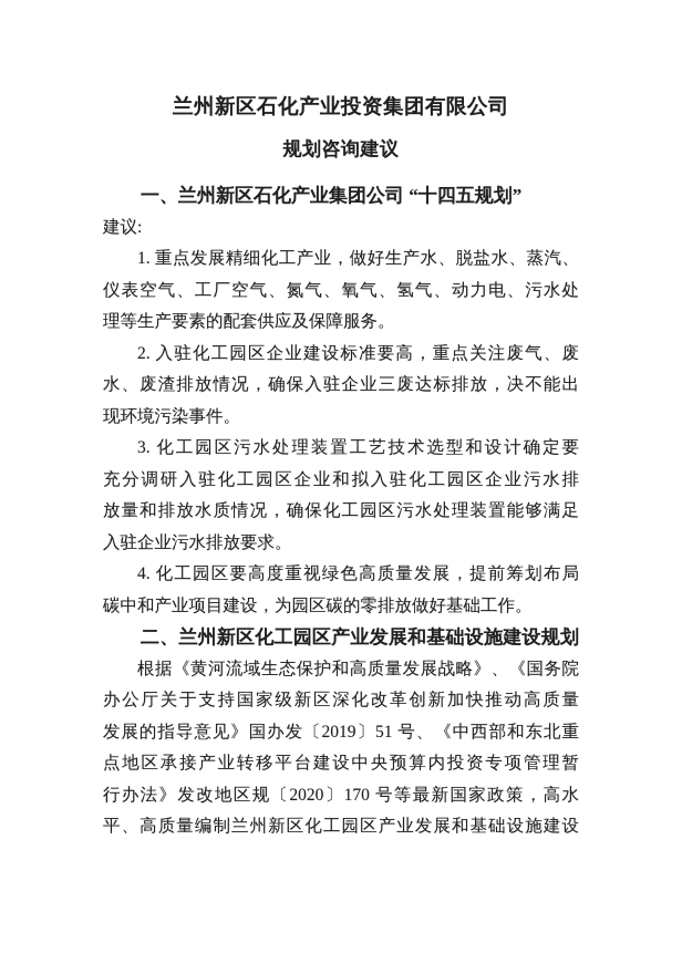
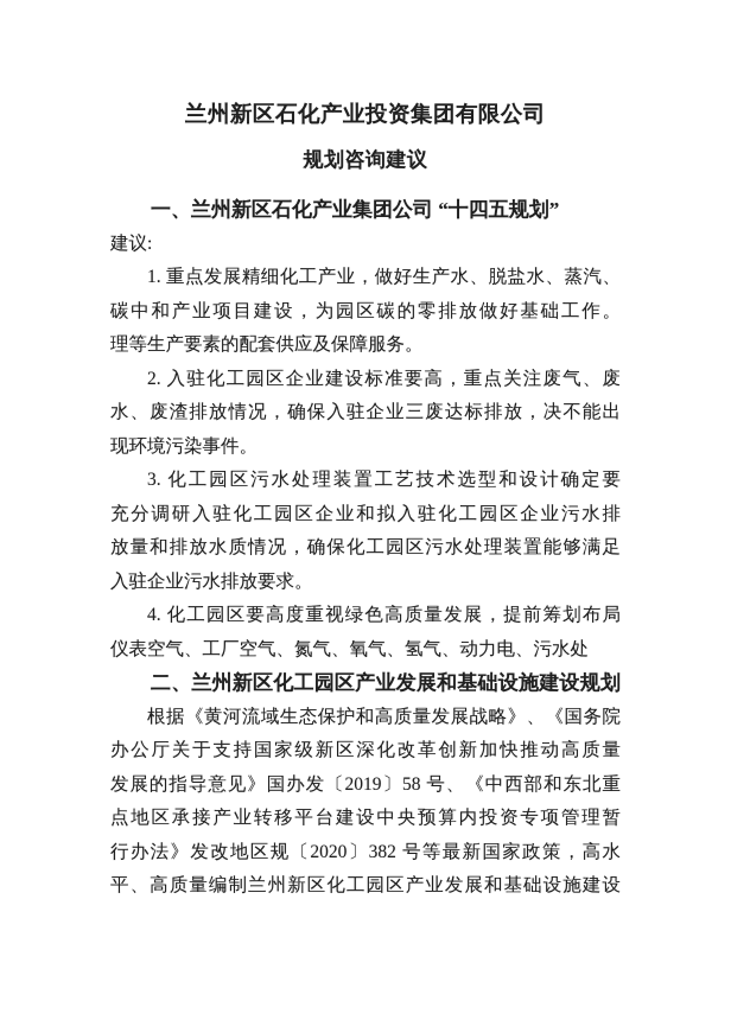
  兰州新区石化产业投资集团有限公司
  规划咨询建议
  一、兰州新区石化产业集团公司 “十四五规划”
  建议:
  1. 重点发展精细化工产业，做好生产水、脱盐水、蒸汽、
- 仪表空气、工厂空气、氮气、氧气、氢气、动力电、污水处
+ 碳中和产业项目建设，为园区碳的零排放做好基础工作。
  理等生产要素的配套供应及保障服务。
  2. 入驻化工园区企业建设标准要高，重点关注废气、废
  水、废渣排放情况，确保入驻企业三废达标排放，决不能出
  现环境污染事件。
  3. 化工园区污水处理装置工艺技术选型和设计确定要
  充分调研入驻化工园区企业和拟入驻化工园区企业污水排
  放量和排放水质情况，确保化工园区污水处理装置能够满足
  入驻企业污水排放要求。
  4. 化工园区要高度重视绿色高质量发展，提前筹划布局
- 碳中和产业项目建设，为园区碳的零排放做好基础工作。
+ 仪表空气、工厂空气、氮气、氧气、氢气、动力电、污水处
  二、兰州新区化工园区产业发展和基础设施建设规划
  根据《黄河流域生态保护和高质量发展战略》、《国务院
  办公厅关于支持国家级新区深化改革创新加快推动高质量
- 发展的指导意见》国办发〔2019〕51 号、《中西部和东北重
+ 发展的指导意见》国办发〔2019〕58 号、《中西部和东北重
  点地区承接产业转移平台建设中央预算内投资专项管理暂
- 行办法》发改地区规〔2020〕170 号等最新国家政策，高水
+ 行办法》发改地区规〔2020〕382 号等最新国家政策，高水
  平、高质量编制兰州新区化工园区产业发展和基础设施建设
